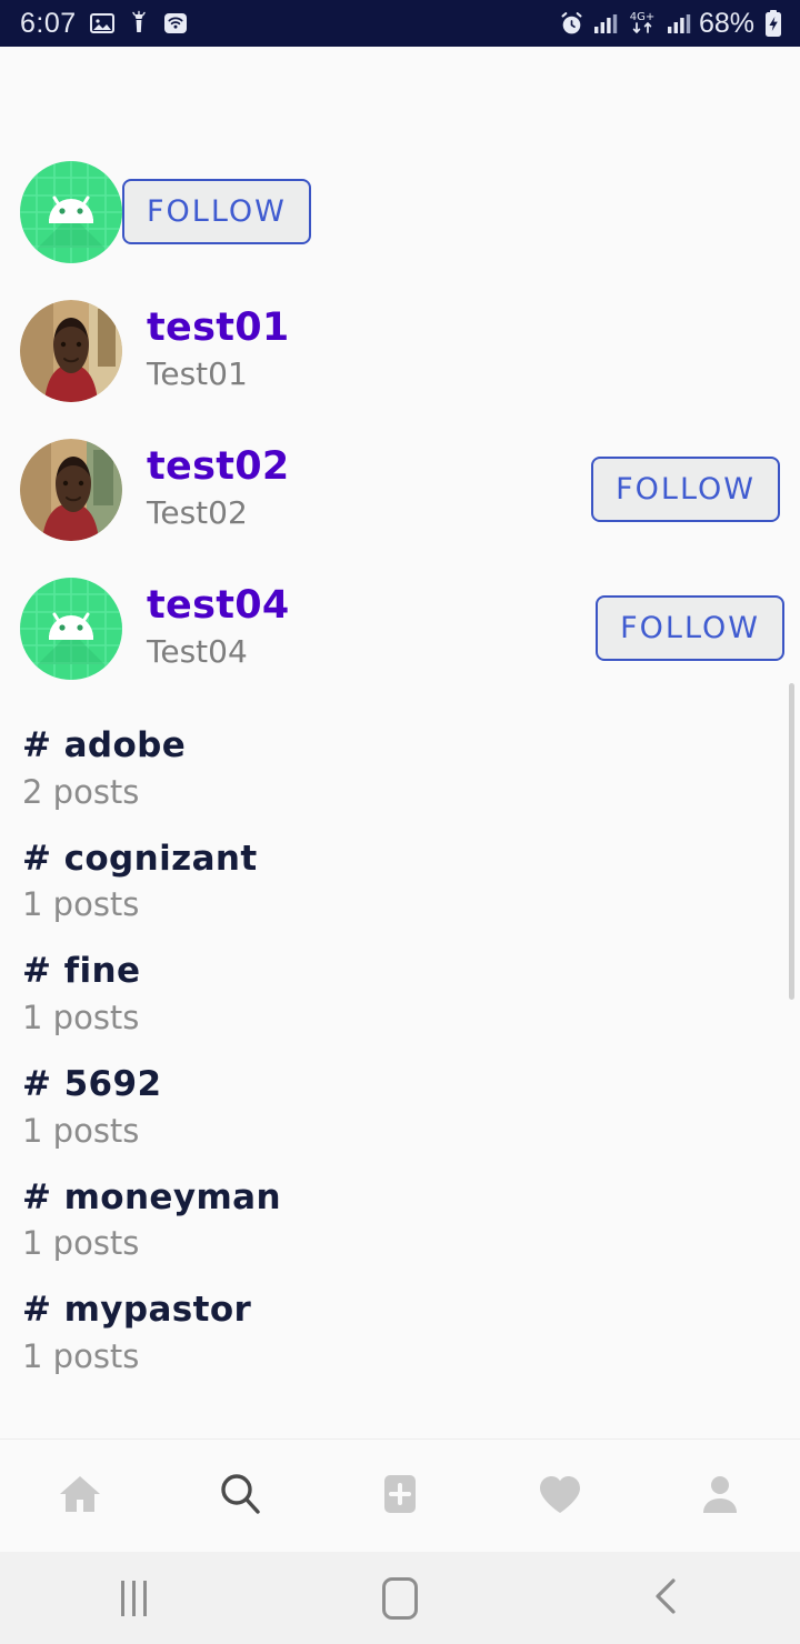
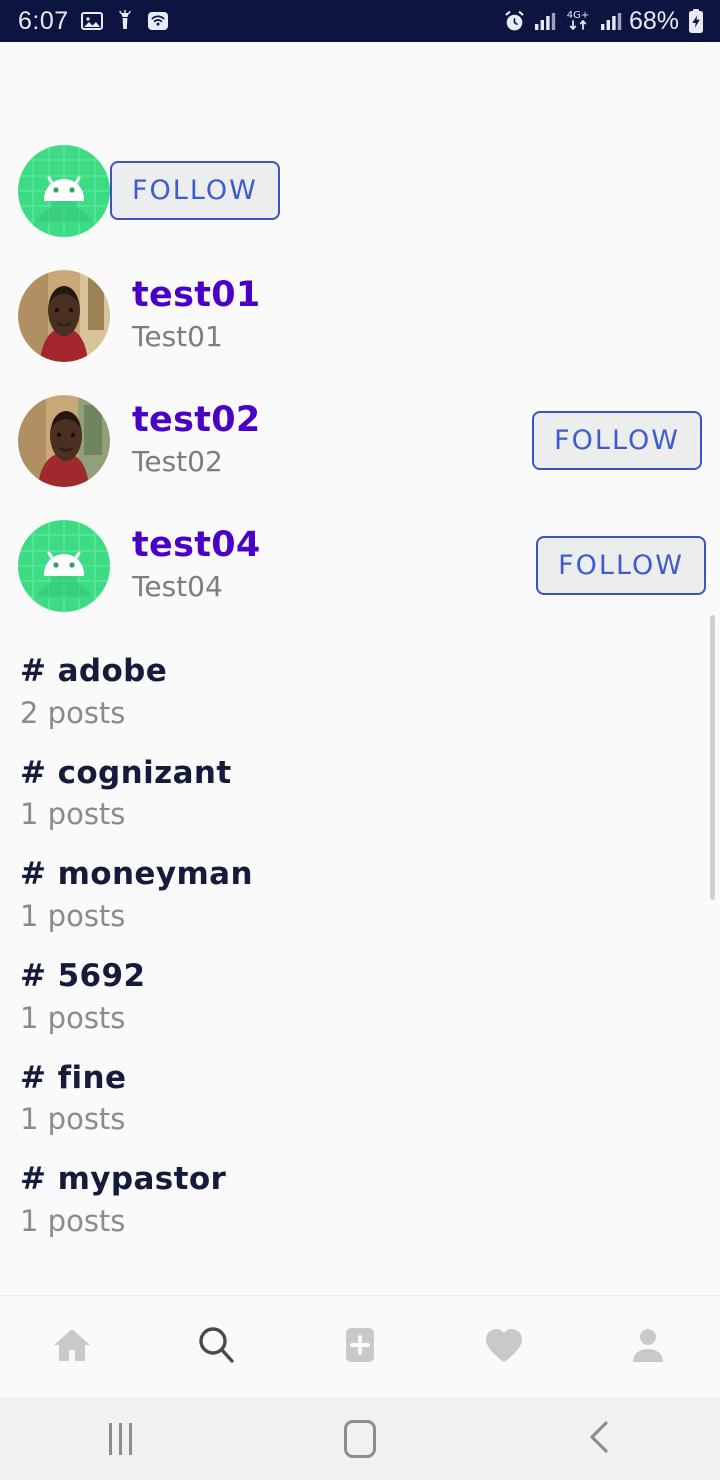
  6:07
  4G+
  68%
  FOLLOW
  test01
  Test01
  test02
  Test02
  FOLLOW
  test04
  Test04
  FOLLOW
  # adobe
  2 posts
  # cognizant
  1 posts
- # fine
+ # moneyman
  1 posts
  # 5692
  1 posts
- # moneyman
+ # fine
  1 posts
  # mypastor
  1 posts
